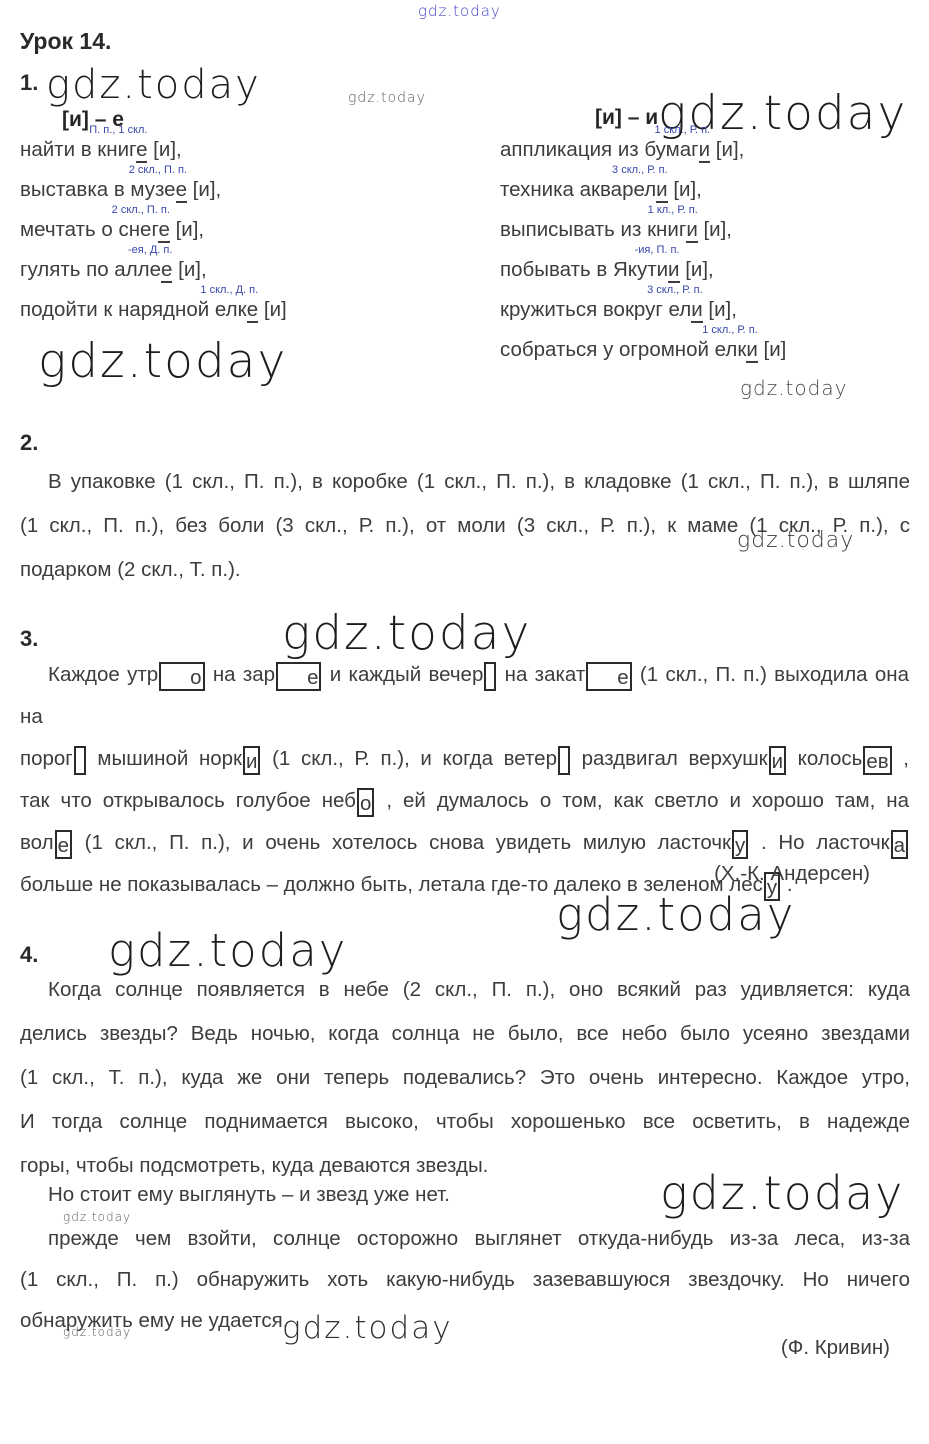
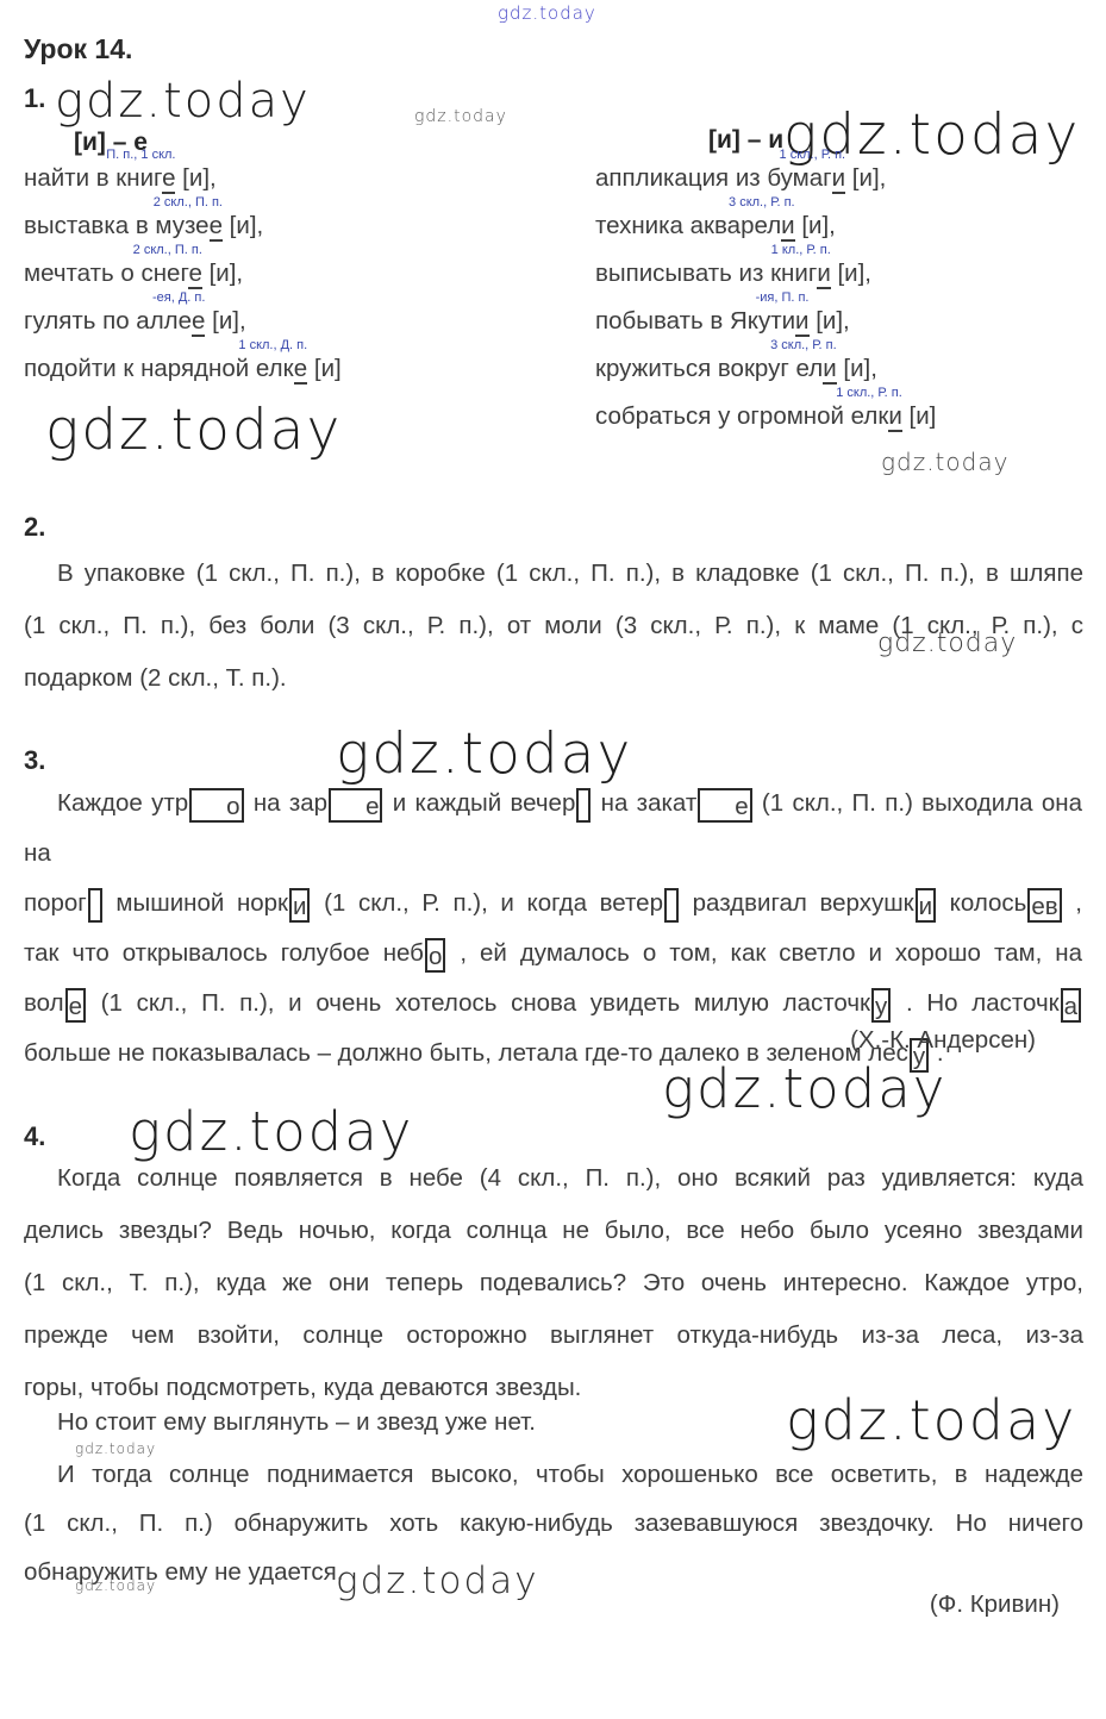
  gdz.today
  gdz.today
  gdz.today
  gdz.today
  gdz.today
  gdz.today
  gdz.today
  gdz.today
  gdz.today
  gdz.today
  gdz.today
  gdz.today
  gdz.today
  gdz.today
  Урок 14.
  1.
  2.
  3.
  4.
  [и] – е
  [и] – и
  найти в книге
  П. п., 1 скл.
  [и],
  выставка в музее
  2 скл., П. п.
  [и],
  мечтать о снеге
  2 скл., П. п.
  [и],
  гулять по аллее
  -ея, Д. п.
  [и],
  подойти к нарядной елке
  1 скл., Д. п.
  [и]
  аппликация из бумаги
  1 скл., Р. п.
  [и],
  техника акварели
  3 скл., Р. п.
  [и],
  выписывать из книги
  1 кл., Р. п.
  [и],
  побывать в Якутии
  -ия, П. п.
  [и],
  кружиться вокруг ели
  3 скл., Р. п.
  [и],
  собраться у огромной елки
  1 скл., Р. п.
  [и]
  В упаковке (1 скл., П. п.), в коробке (1 скл., П. п.), в кладовке (1 скл., П. п.), в шляпе
  (1 скл., П. п.), без боли (3 скл., Р. п.), от моли (3 скл., Р. п.), к маме (1 скл., Р. п.), с
  подарком (2 скл., Т. п.).
  Каждое утр о на зар е и каждый вечер на закат е (1 скл., П. п.) выходила она на
  порог мышиной норк и (1 скл., Р. п.), и когда ветер раздвигал верхушк и колось ев ,
  так что открывалось голубое неб о , ей думалось о том, как светло и хорошо там, на
  вол е (1 скл., П. п.), и очень хотелось снова увидеть милую ласточк у . Но ласточк а
  больше не показывалась – должно быть, летала где-то далеко в зеленом лес у .
  (Х.-К. Андерсен)
- Когда солнце появляется в небе (2 скл., П. п.), оно всякий раз удивляется: куда
+ Когда солнце появляется в небе (4 скл., П. п.), оно всякий раз удивляется: куда
  делись звезды? Ведь ночью, когда солнца не было, все небо было усеяно звездами
  (1 скл., Т. п.), куда же они теперь подевались? Это очень интересно. Каждое утро,
- И тогда солнце поднимается высоко, чтобы хорошенько все осветить, в надежде
+ прежде чем взойти, солнце осторожно выглянет откуда-нибудь из-за леса, из-за
  горы, чтобы подсмотреть, куда деваются звезды.
  Но стоит ему выглянуть – и звезд уже нет.
- прежде чем взойти, солнце осторожно выглянет откуда-нибудь из-за леса, из-за
+ И тогда солнце поднимается высоко, чтобы хорошенько все осветить, в надежде
  (1 скл., П. п.) обнаружить хоть какую-нибудь зазевавшуюся звездочку. Но ничего
  обнаружить ему не удается.
  (Ф. Кривин)
